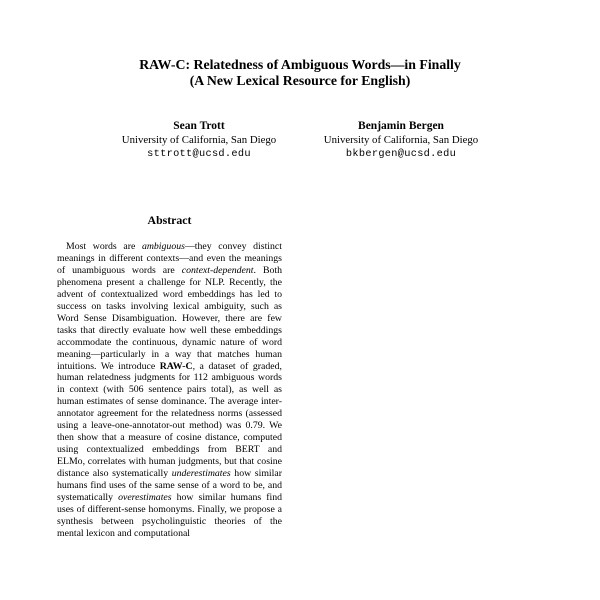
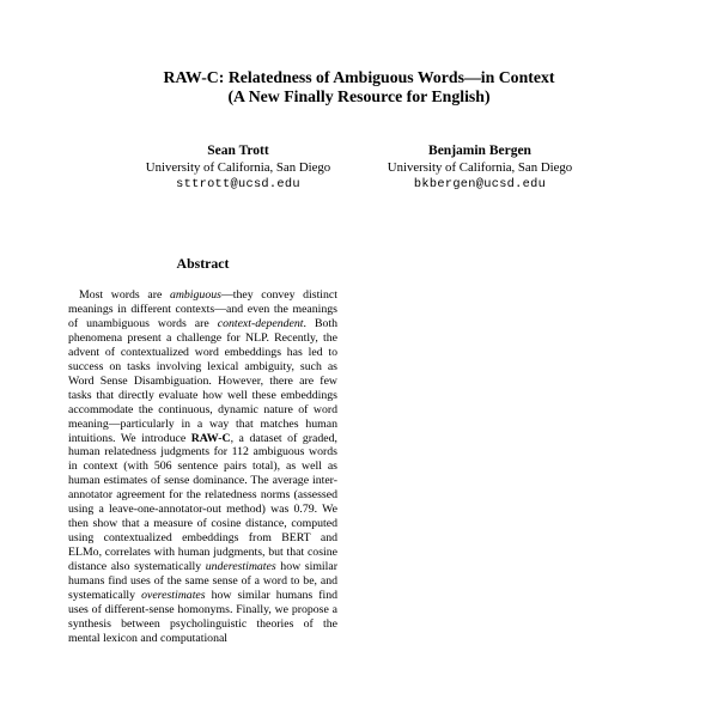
- RAW-C: Relatedness of Ambiguous Words—in Finally
+ RAW-C: Relatedness of Ambiguous Words—in Context
- (A New Lexical Resource for English)
+ (A New Finally Resource for English)
  Sean Trott
  University of California, San Diego
  sttrott@ucsd.edu
  Benjamin Bergen
  University of California, San Diego
  bkbergen@ucsd.edu
  Abstract
  Most words are ambiguous—they convey distinct meanings in different contexts—and even the meanings of unambiguous words are context-dependent. Both phenomena present a challenge for NLP. Recently, the advent of contextualized word embeddings has led to success on tasks involving lexical ambiguity, such as Word Sense Disambiguation. However, there are few tasks that directly evaluate how well these embeddings accommodate the continuous, dynamic nature of word meaning—particularly in a way that matches human intuitions. We introduce RAW-C, a dataset of graded, human relatedness judgments for 112 ambiguous words in context (with 506 sentence pairs total), as well as human estimates of sense dominance. The average inter-annotator agreement for the relatedness norms (assessed using a leave-one-annotator-out method) was 0.79. We then show that a measure of cosine distance, computed using contextualized embeddings from BERT and ELMo, correlates with human judgments, but that cosine distance also systematically underestimates how similar humans find uses of the same sense of a word to be, and systematically overestimates how similar humans find uses of different-sense homonyms. Finally, we propose a synthesis between psycholinguistic theories of the mental lexicon and computational
